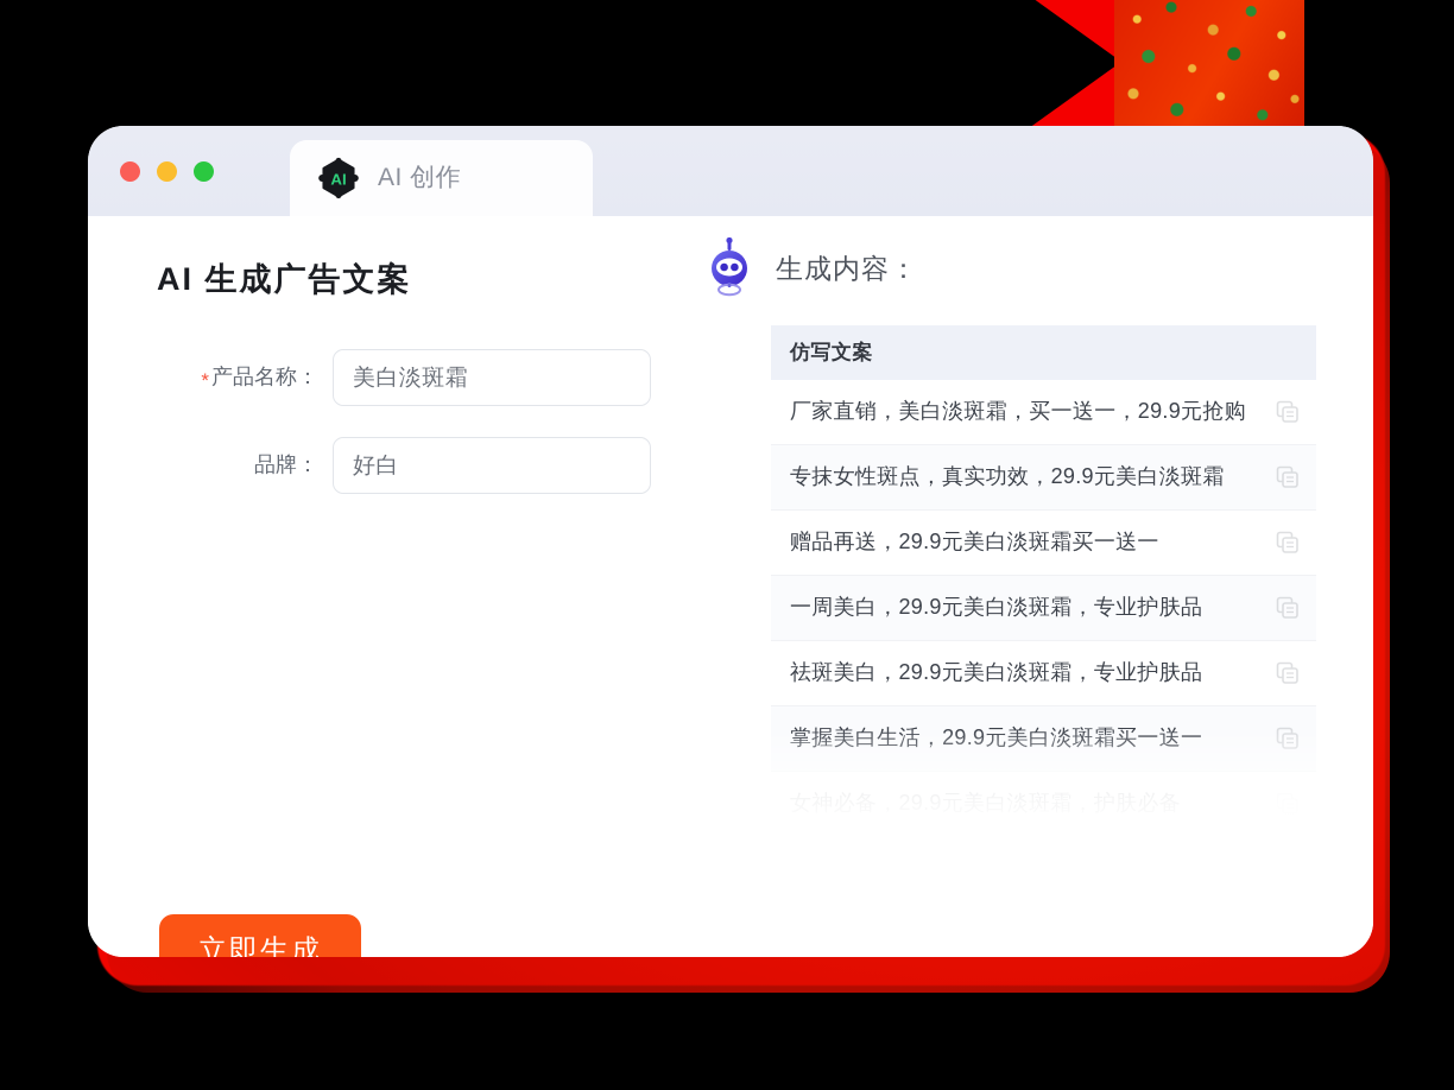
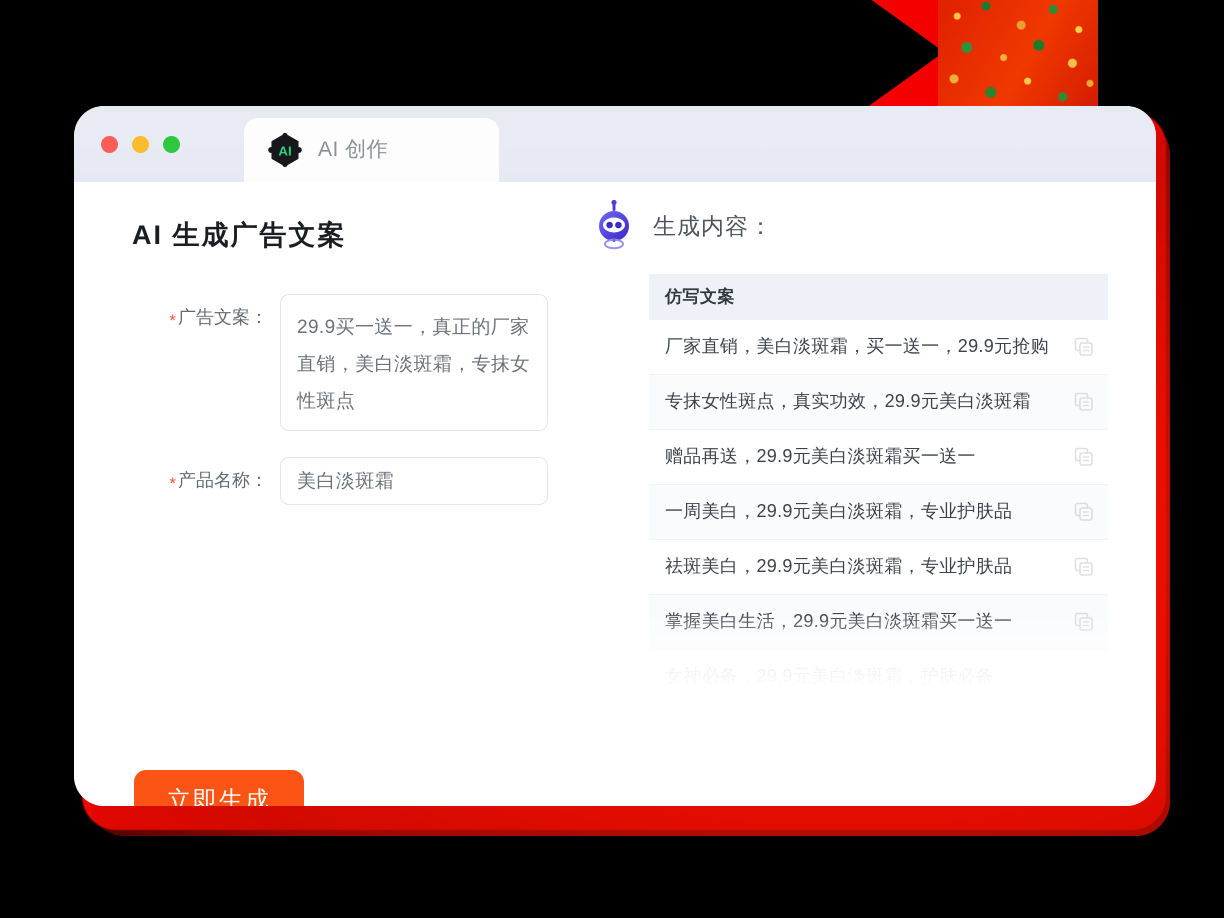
  AI
  AI 创作
  AI 生成广告文案
+ *广告文案：
+ 29.9买一送一，真正的厂家直销，美白淡斑霜，专抹女性斑点
  *产品名称：
  美白淡斑霜
- 品牌：
- 好白
  立即生成
  生成内容：
  仿写文案
  厂家直销，美白淡斑霜，买一送一，29.9元抢购
  专抹女性斑点，真实功效，29.9元美白淡斑霜
  赠品再送，29.9元美白淡斑霜买一送一
  一周美白，29.9元美白淡斑霜，专业护肤品
  祛斑美白，29.9元美白淡斑霜，专业护肤品
